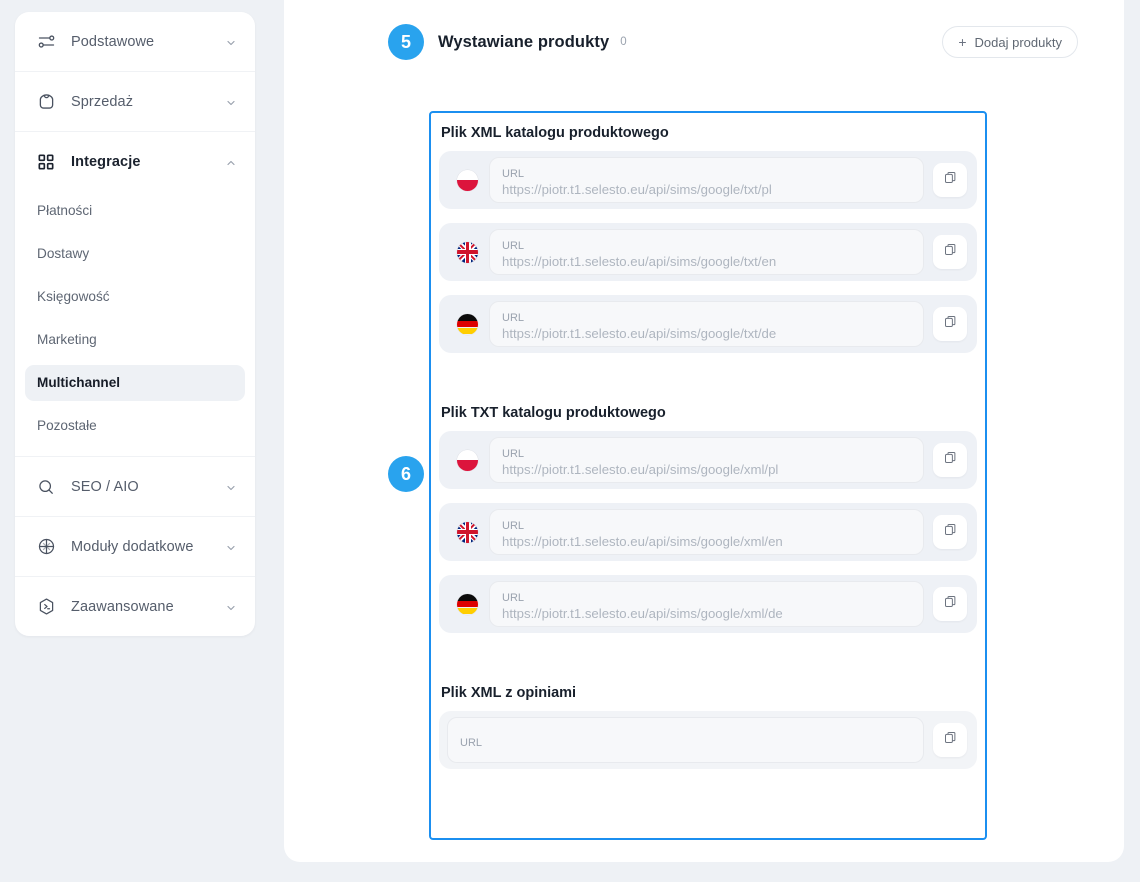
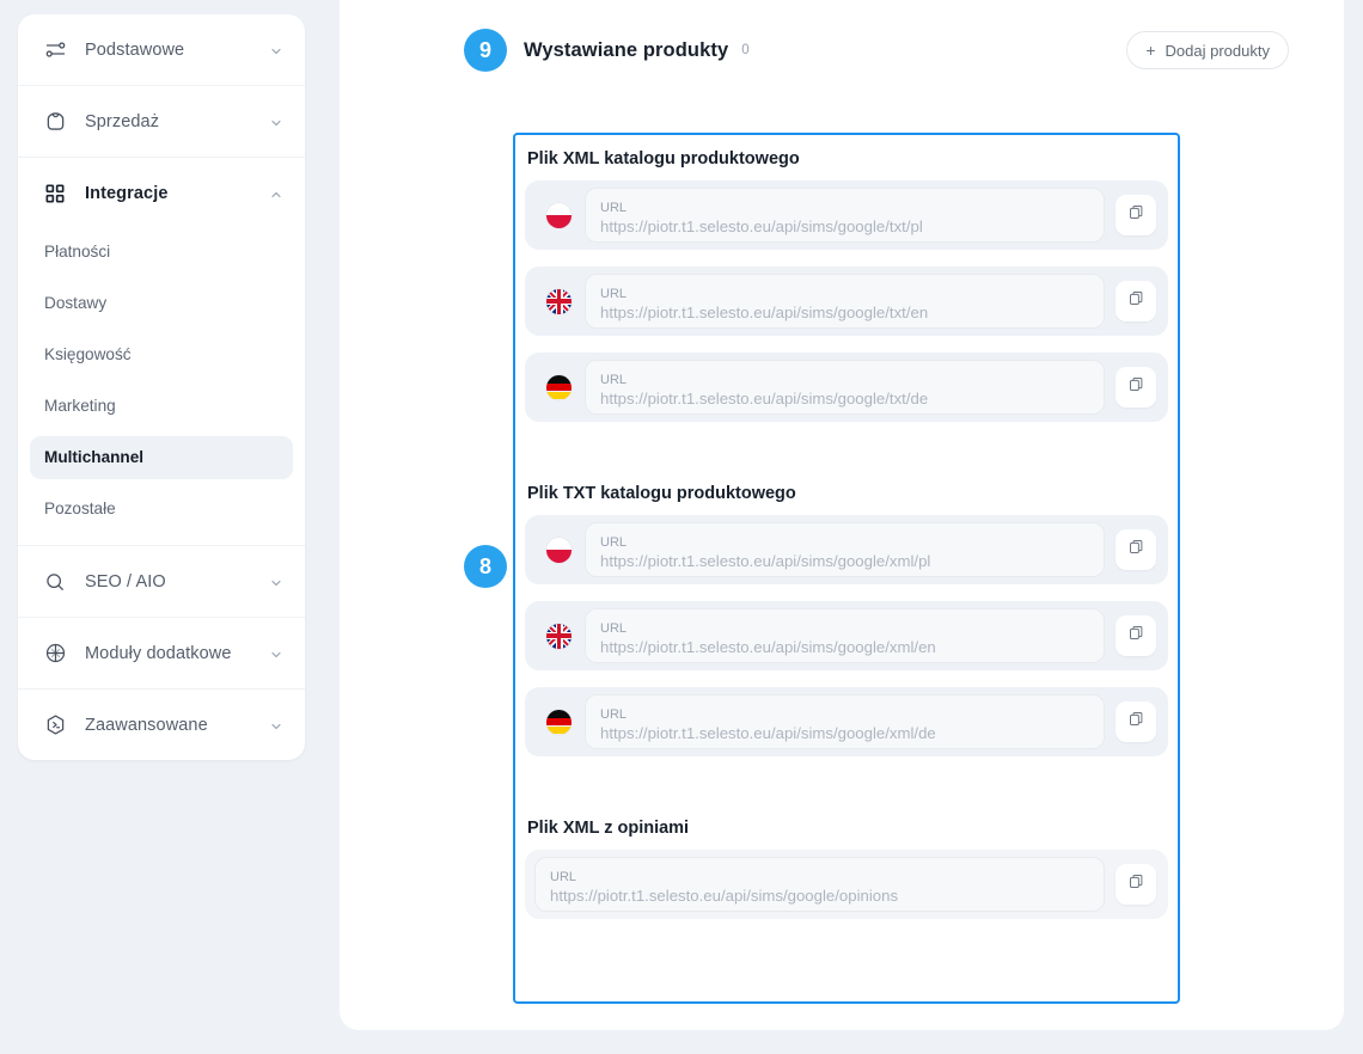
  Podstawowe
  Sprzedaż
  Integracje
  Płatności
  Dostawy
  Księgowość
  Marketing
  Multichannel
  Pozostałe
  SEO / AIO
  Moduły dodatkowe
  Zaawansowane
- 5
+ 9
  Wystawiane produkty
  0
  +
  Dodaj produkty
  Plik XML katalogu produktowego
  URL
  https://piotr.t1.selesto.eu/api/sims/google/txt/pl
  URL
  https://piotr.t1.selesto.eu/api/sims/google/txt/en
  URL
  https://piotr.t1.selesto.eu/api/sims/google/txt/de
  Plik TXT katalogu produktowego
  URL
  https://piotr.t1.selesto.eu/api/sims/google/xml/pl
  URL
  https://piotr.t1.selesto.eu/api/sims/google/xml/en
  URL
  https://piotr.t1.selesto.eu/api/sims/google/xml/de
  Plik XML z opiniami
  URL
+ https://piotr.t1.selesto.eu/api/sims/google/opinions
- 6
+ 8
